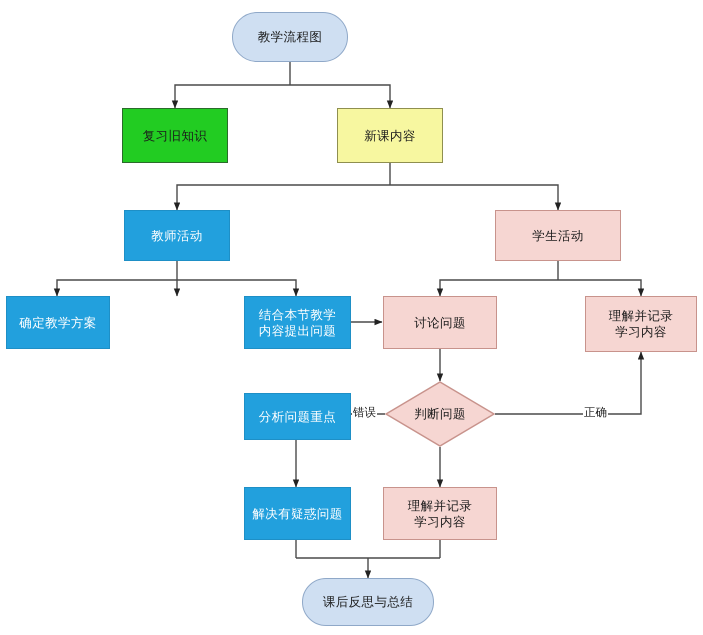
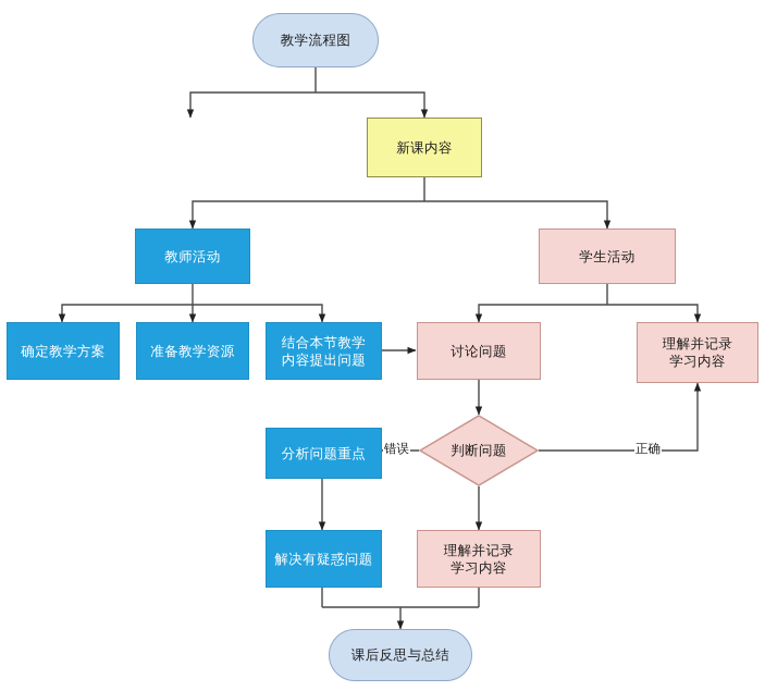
  教学流程图
- 复习旧知识
  新课内容
  教师活动
  学生活动
  确定教学方案
+ 准备教学资源
  结合本节教学
  内容提出问题
  讨论问题
  理解并记录
  学习内容
  分析问题重点
  判断问题
  错误
  正确
  解决有疑惑问题
  理解并记录
  学习内容
  课后反思与总结
